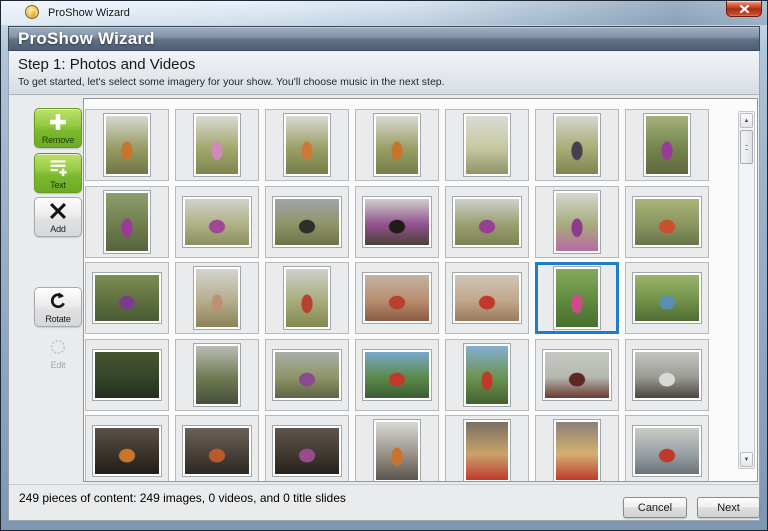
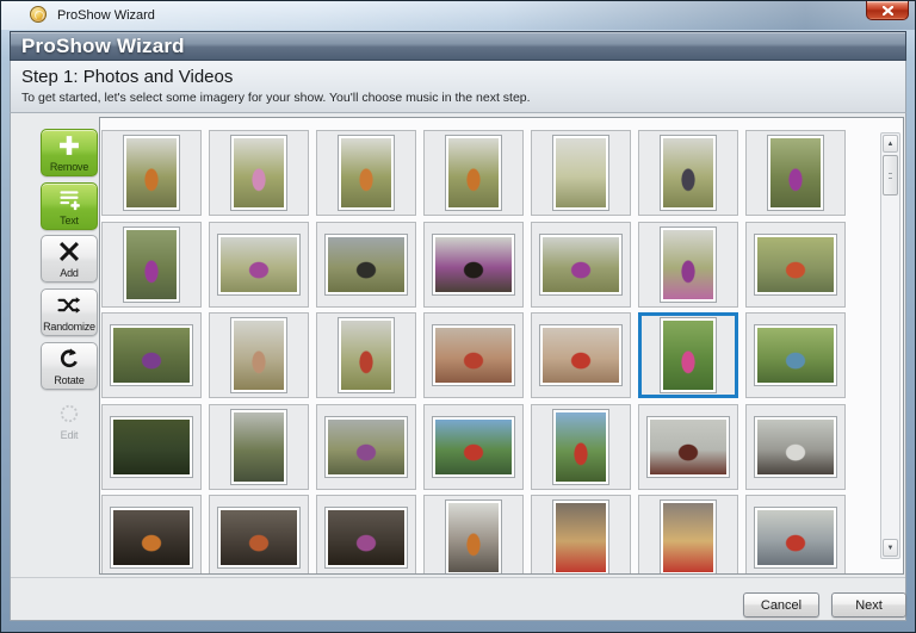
  ProShow Wizard
  ProShow Wizard
  Step 1: Photos and Videos
  To get started, let's select some imagery for your show. You'll choose music in the next step.
  Remove
  Text
  Add
+ Randomize
  Rotate
  Edit
- 249 pieces of content: 249 images, 0 videos, and 0 title slides
  Cancel
  Next
